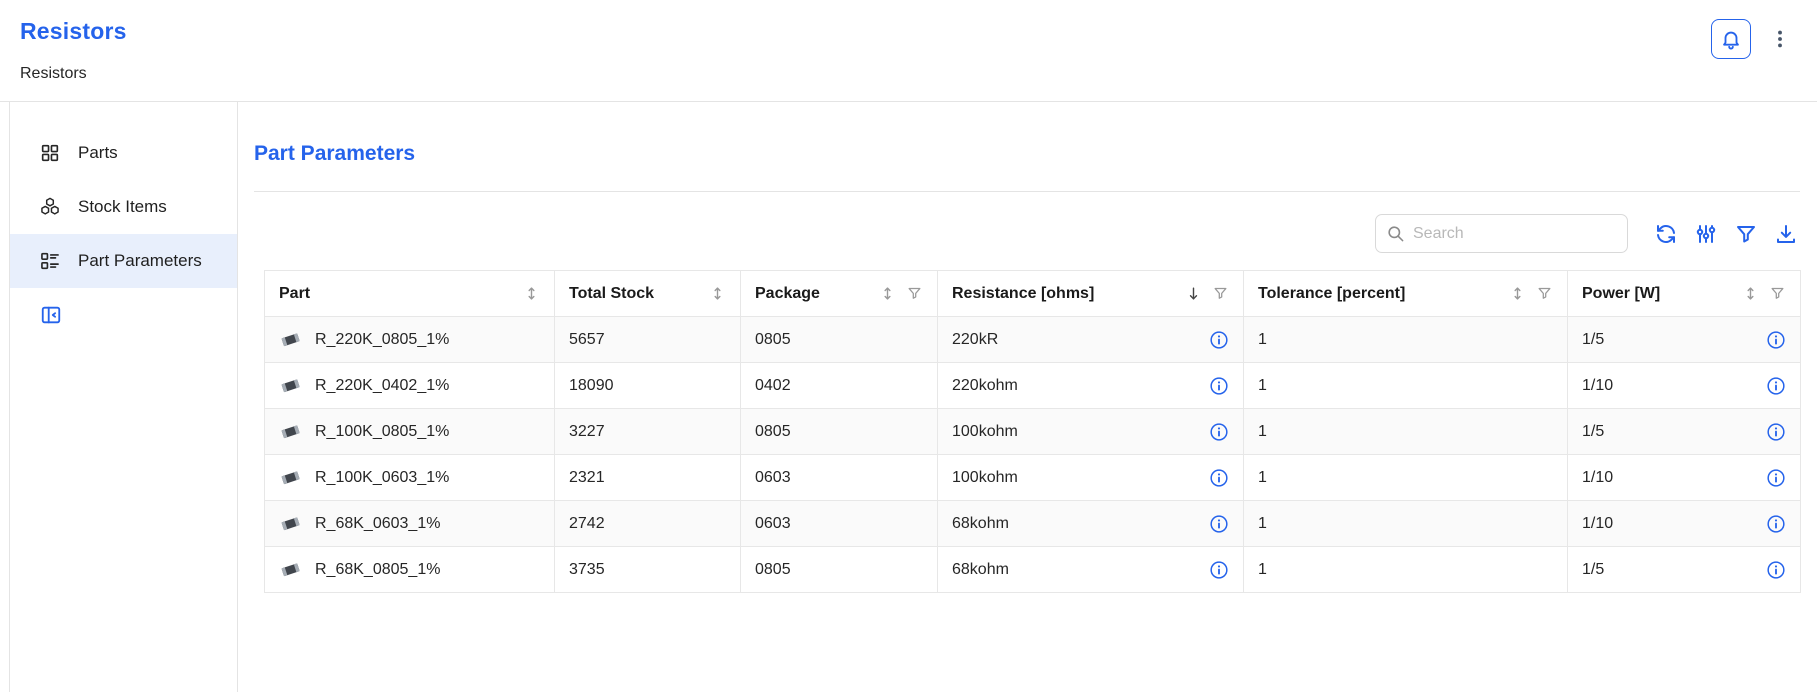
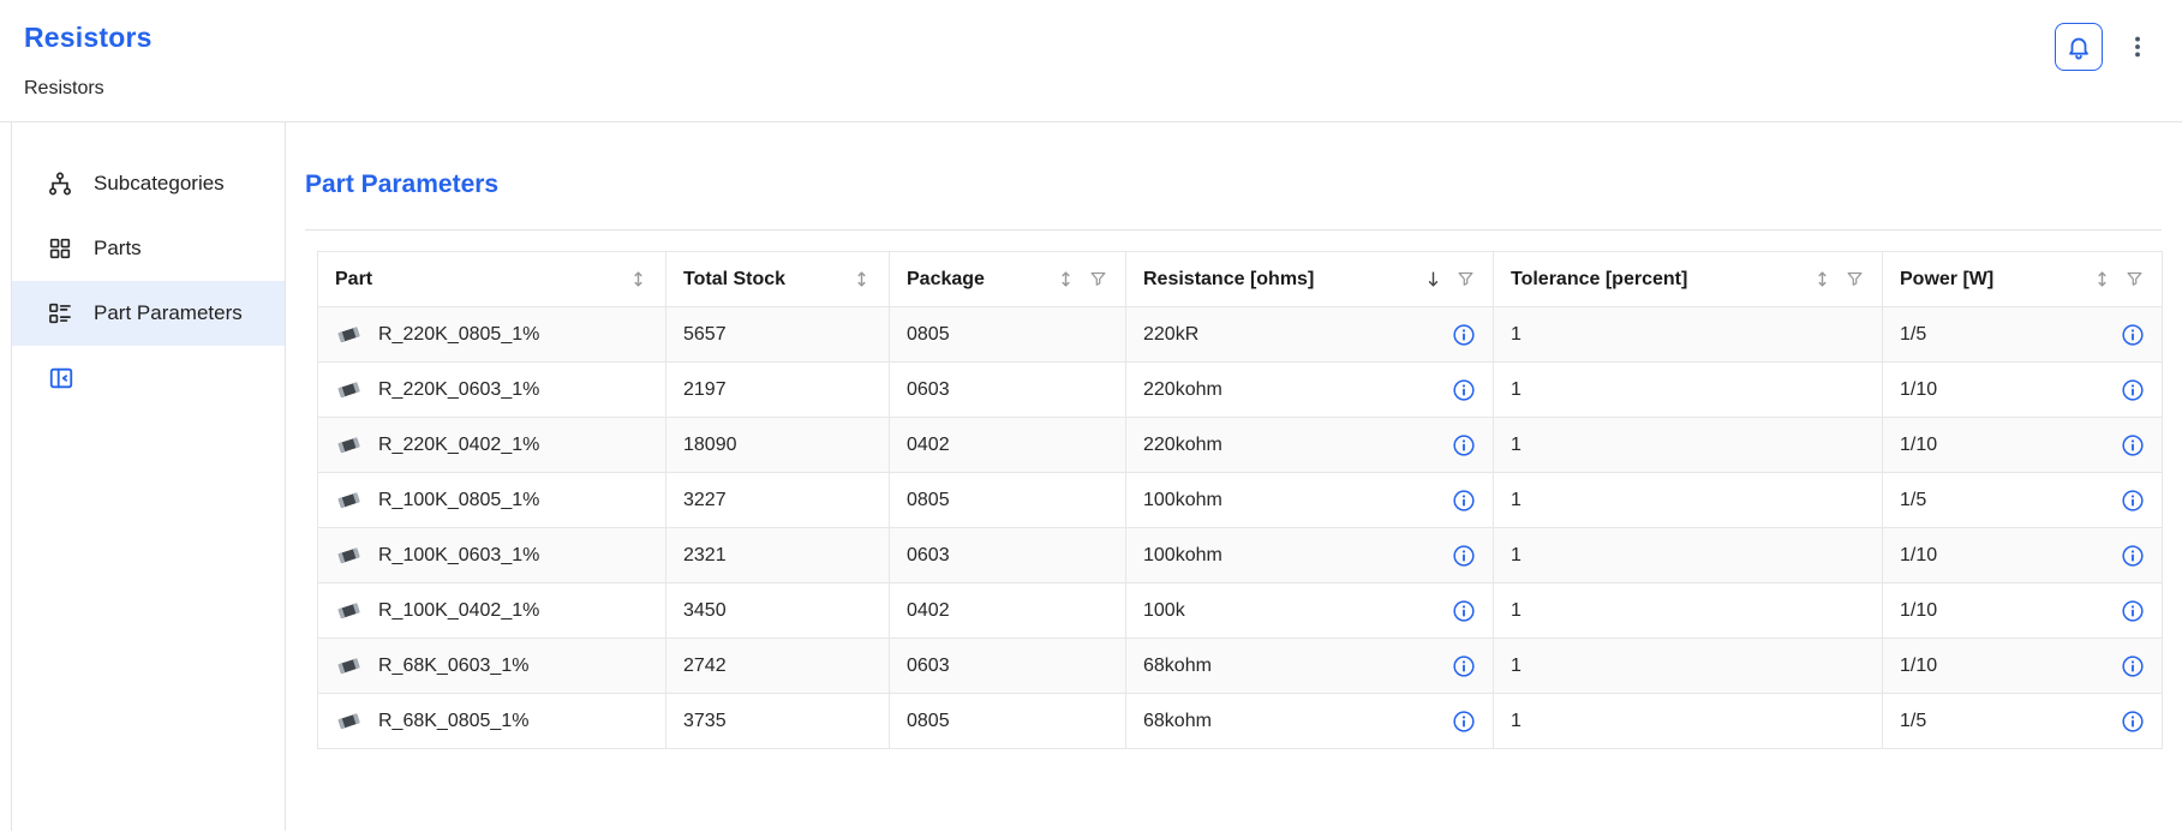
  Resistors
  Resistors
+ Subcategories
  Parts
- Stock Items
  Part Parameters
  Part Parameters
- Search
  Part	Total Stock	Package	Resistance [ohms]	Tolerance [percent]	Power [W]
  R_220K_0805_1%	5657	0805	220kR	1	1/5
+ R_220K_0603_1%	2197	0603	220kohm	1	1/10
  R_220K_0402_1%	18090	0402	220kohm	1	1/10
  R_100K_0805_1%	3227	0805	100kohm	1	1/5
  R_100K_0603_1%	2321	0603	100kohm	1	1/10
+ R_100K_0402_1%	3450	0402	100k	1	1/10
  R_68K_0603_1%	2742	0603	68kohm	1	1/10
  R_68K_0805_1%	3735	0805	68kohm	1	1/5
